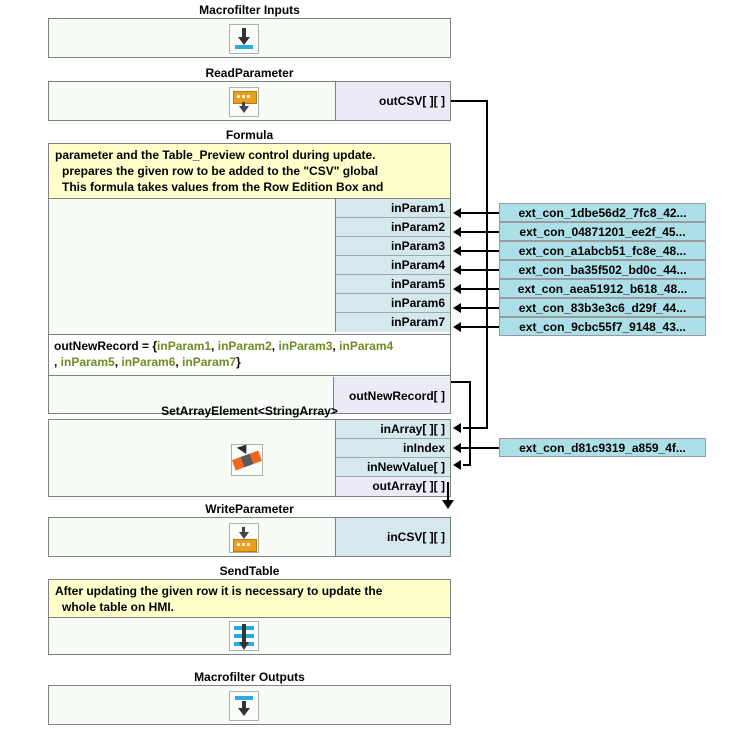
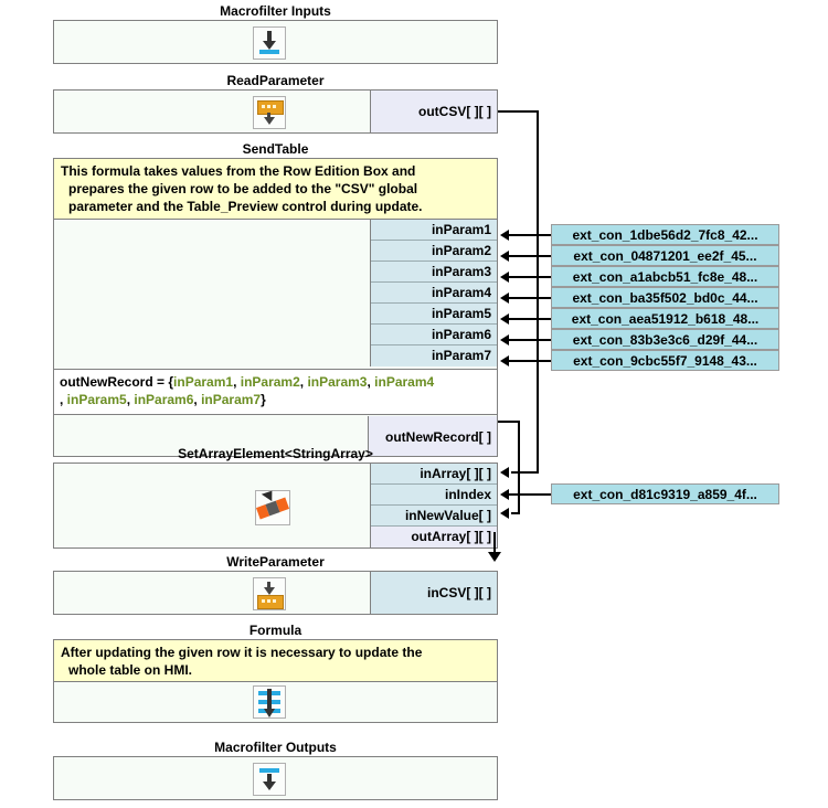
  Macrofilter Inputs
  ReadParameter
  outCSV[ ][ ]
- Formula
+ SendTable
- parameter and the Table_Preview control during update.
+ This formula takes values from the Row Edition Box and
  prepares the given row to be added to the "CSV" global
- This formula takes values from the Row Edition Box and
+ parameter and the Table_Preview control during update.
  inParam1
  inParam2
  inParam3
  inParam4
  inParam5
  inParam6
  inParam7
  outNewRecord = {inParam1, inParam2, inParam3, inParam4
  , inParam5, inParam6, inParam7}
  outNewRecord[ ]
  SetArrayElement<StringArray>
  inArray[ ][ ]
  inIndex
  inNewValue[ ]
  outArray[ ][ ]
  WriteParameter
  inCSV[ ][ ]
- SendTable
+ Formula
  After updating the given row it is necessary to update the
  whole table on HMI.
  Macrofilter Outputs
  ext_con_1dbe56d2_7fc8_42...
  ext_con_04871201_ee2f_45...
  ext_con_a1abcb51_fc8e_48...
  ext_con_ba35f502_bd0c_44...
  ext_con_aea51912_b618_48...
  ext_con_83b3e3c6_d29f_44...
  ext_con_9cbc55f7_9148_43...
  ext_con_d81c9319_a859_4f...
